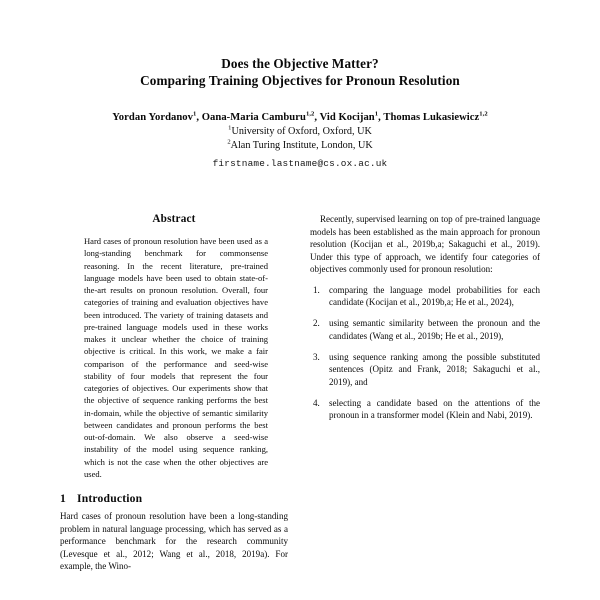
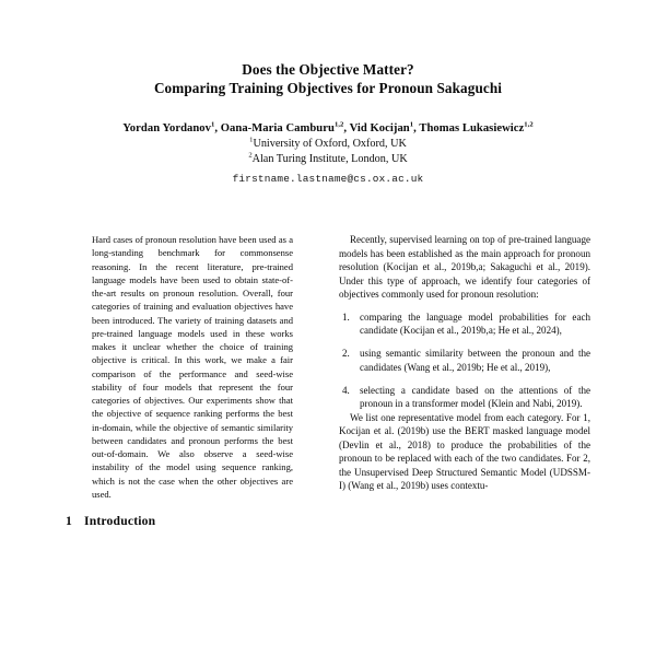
  Does the Objective Matter?
- Comparing Training Objectives for Pronoun Resolution
+ Comparing Training Objectives for Pronoun Sakaguchi
  Yordan Yordanov , Oana-Maria Camburu , Vid Kocijan , Thomas Lukasiewicz
  University of Oxford, Oxford, UK
  Alan Turing Institute, London, UK
  firstname.lastname@cs.ox.ac.uk
- Abstract
  Hard cases of pronoun resolution have been used as a long-standing benchmark for commonsense reasoning. In the recent literature, pre-trained language models have been used to obtain state-of-the-art results on pronoun resolution. Overall, four categories of training and evaluation objectives have been introduced. The variety of training datasets and pre-trained language models used in these works makes it unclear whether the choice of training objective is critical. In this work, we make a fair comparison of the performance and seed-wise stability of four models that represent the four categories of objectives. Our experiments show that the objective of sequence ranking performs the best in-domain, while the objective of semantic similarity between candidates and pronoun performs the best out-of-domain. We also observe a seed-wise instability of the model using sequence ranking, which is not the case when the other objectives are used.
  1 Introduction
- Hard cases of pronoun resolution have been a long-standing problem in natural language processing, which has served as a performance benchmark for the research community (Levesque et al., 2012; Wang et al., 2018, 2019a). For example, the Wino-
  Recently, supervised learning on top of pre-trained language models has been established as the main approach for pronoun resolution (Kocijan et al., 2019b,a; Sakaguchi et al., 2019). Under this type of approach, we identify four categories of objectives commonly used for pronoun resolution:
  1.
  comparing the language model probabilities for each candidate (Kocijan et al., 2019b,a; He et al., 2024),
  2.
  using semantic similarity between the pronoun and the candidates (Wang et al., 2019b; He et al., 2019),
- 3.
- using sequence ranking among the possible substituted sentences (Opitz and Frank, 2018; Sakaguchi et al., 2019), and
  4.
  selecting a candidate based on the attentions of the pronoun in a transformer model (Klein and Nabi, 2019).
+ We list one representative model from each category. For 1, Kocijan et al. (2019b) use the BERT masked language model (Devlin et al., 2018) to produce the probabilities of the pronoun to be replaced with each of the two candidates. For 2, the Unsupervised Deep Structured Semantic Model (UDSSM-I) (Wang et al., 2019b) uses contextu-
